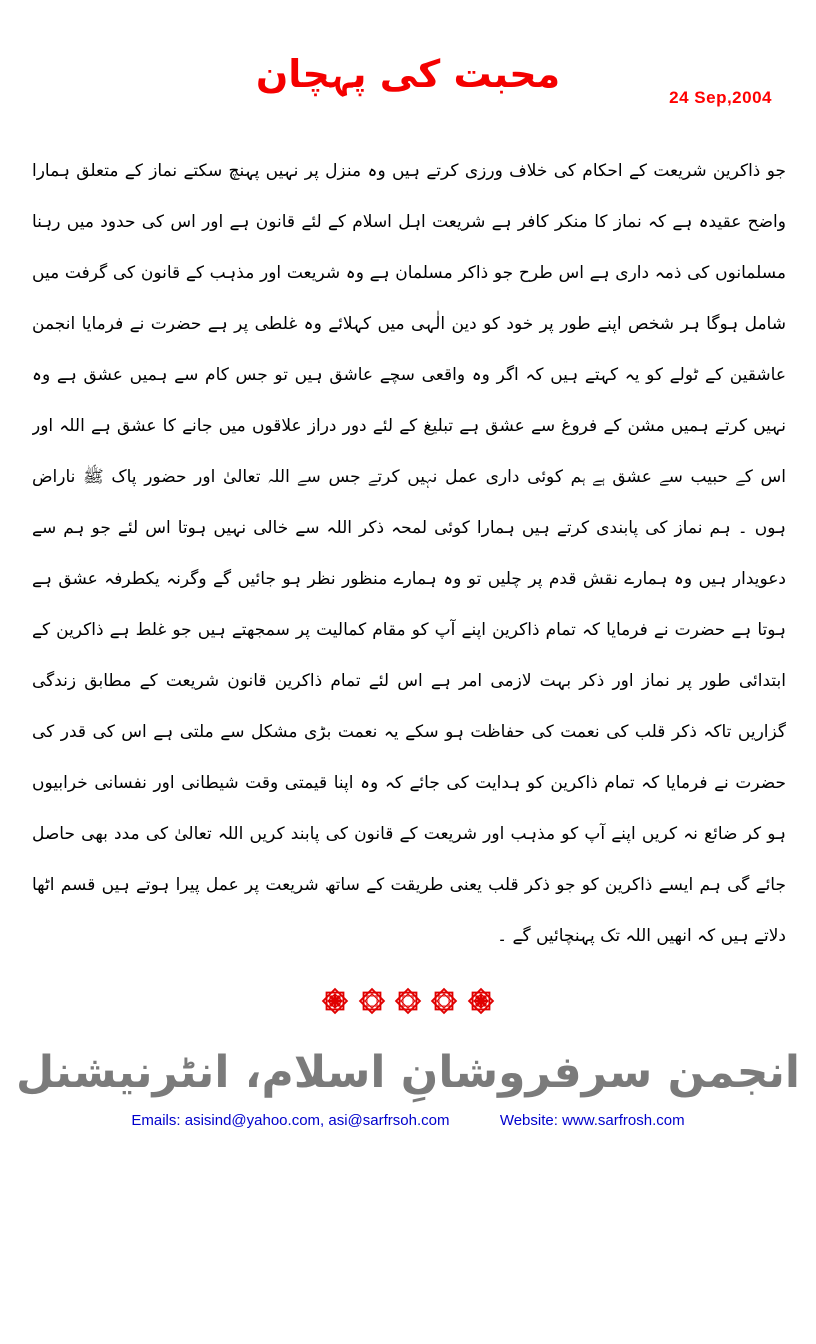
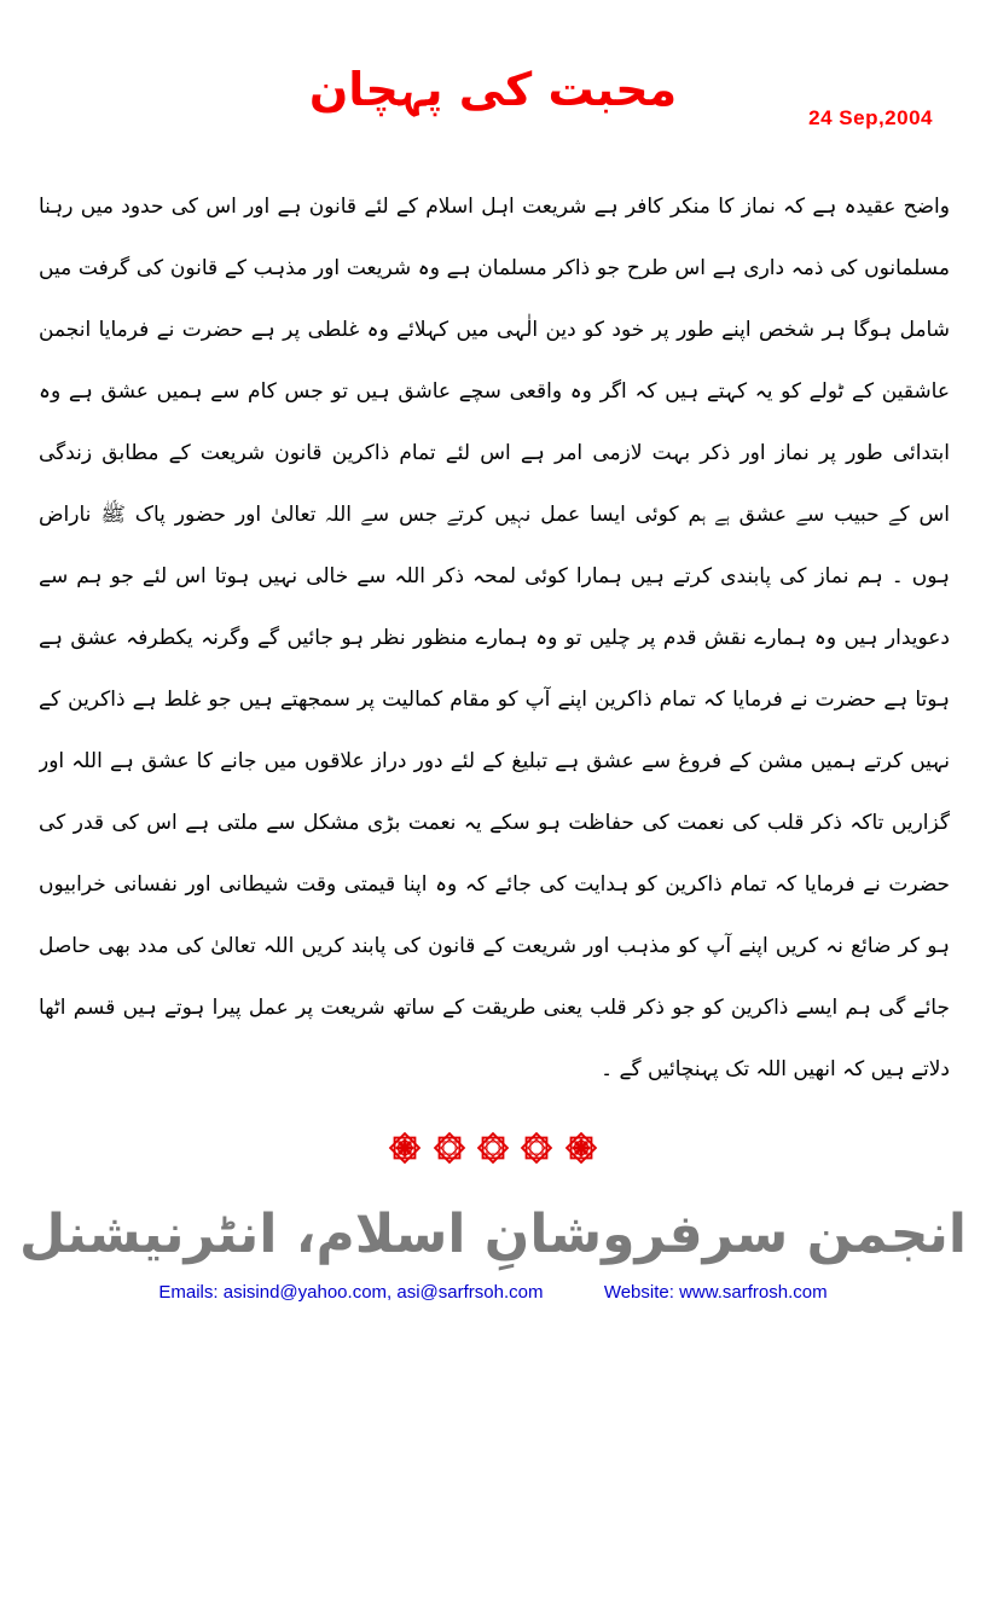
  محبت کی پہچان
  24 Sep,2004
- جو ذاکرین شریعت کے احکام کی خلاف ورزی کرتے ہیں وہ منزل پر نہیں پہنچ سکتے نماز کے متعلق ہمارا
  واضح عقیدہ ہے کہ نماز کا منکر کافر ہے شریعت اہل اسلام کے لئے قانون ہے اور اس کی حدود میں رہنا
  مسلمانوں کی ذمہ داری ہے اس طرح جو ذاکر مسلمان ہے وہ شریعت اور مذہب کے قانون کی گرفت میں
  شامل ہوگا ہر شخص اپنے طور پر خود کو دین الٰہی میں کہلائے وہ غلطی پر ہے حضرت نے فرمایا انجمن
  عاشقین کے ٹولے کو یہ کہتے ہیں کہ اگر وہ واقعی سچے عاشق ہیں تو جس کام سے ہمیں عشق ہے وہ
- نہیں کرتے ہمیں مشن کے فروغ سے عشق ہے تبلیغ کے لئے دور دراز علاقوں میں جانے کا عشق ہے اللہ اور
+ ابتدائی طور پر نماز اور ذکر بہت لازمی امر ہے اس لئے تمام ذاکرین قانون شریعت کے مطابق زندگی
- اس کے حبیب سے عشق ہے ہم کوئی داری عمل نہیں کرتے جس سے اللہ تعالیٰ اور حضور پاک ﷺ ناراض
+ اس کے حبیب سے عشق ہے ہم کوئی ایسا عمل نہیں کرتے جس سے اللہ تعالیٰ اور حضور پاک ﷺ ناراض
  ہوں ۔ ہم نماز کی پابندی کرتے ہیں ہمارا کوئی لمحہ ذکر اللہ سے خالی نہیں ہوتا اس لئے جو ہم سے
  دعویدار ہیں وہ ہمارے نقش قدم پر چلیں تو وہ ہمارے منظور نظر ہو جائیں گے وگرنہ یکطرفہ عشق ہے
  ہوتا ہے حضرت نے فرمایا کہ تمام ذاکرین اپنے آپ کو مقام کمالیت پر سمجھتے ہیں جو غلط ہے ذاکرین کے
- ابتدائی طور پر نماز اور ذکر بہت لازمی امر ہے اس لئے تمام ذاکرین قانون شریعت کے مطابق زندگی
+ نہیں کرتے ہمیں مشن کے فروغ سے عشق ہے تبلیغ کے لئے دور دراز علاقوں میں جانے کا عشق ہے اللہ اور
  گزاریں تاکہ ذکر قلب کی نعمت کی حفاظت ہو سکے یہ نعمت بڑی مشکل سے ملتی ہے اس کی قدر کی
  حضرت نے فرمایا کہ تمام ذاکرین کو ہدایت کی جائے کہ وہ اپنا قیمتی وقت شیطانی اور نفسانی خرابیوں
  ہو کر ضائع نہ کریں اپنے آپ کو مذہب اور شریعت کے قانون کی پابند کریں اللہ تعالیٰ کی مدد بھی حاصل
  جائے گی ہم ایسے ذاکرین کو جو ذکر قلب یعنی طریقت کے ساتھ شریعت پر عمل پیرا ہوتے ہیں قسم اٹھا
  دلاتے ہیں کہ انھیں اللہ تک پہنچائیں گے ۔
  انجمن سرفروشانِ اسلام، انٹرنیشنل
  Emails: asisind@yahoo.com, asi@sarfrsoh.com Website: www.sarfrosh.com
